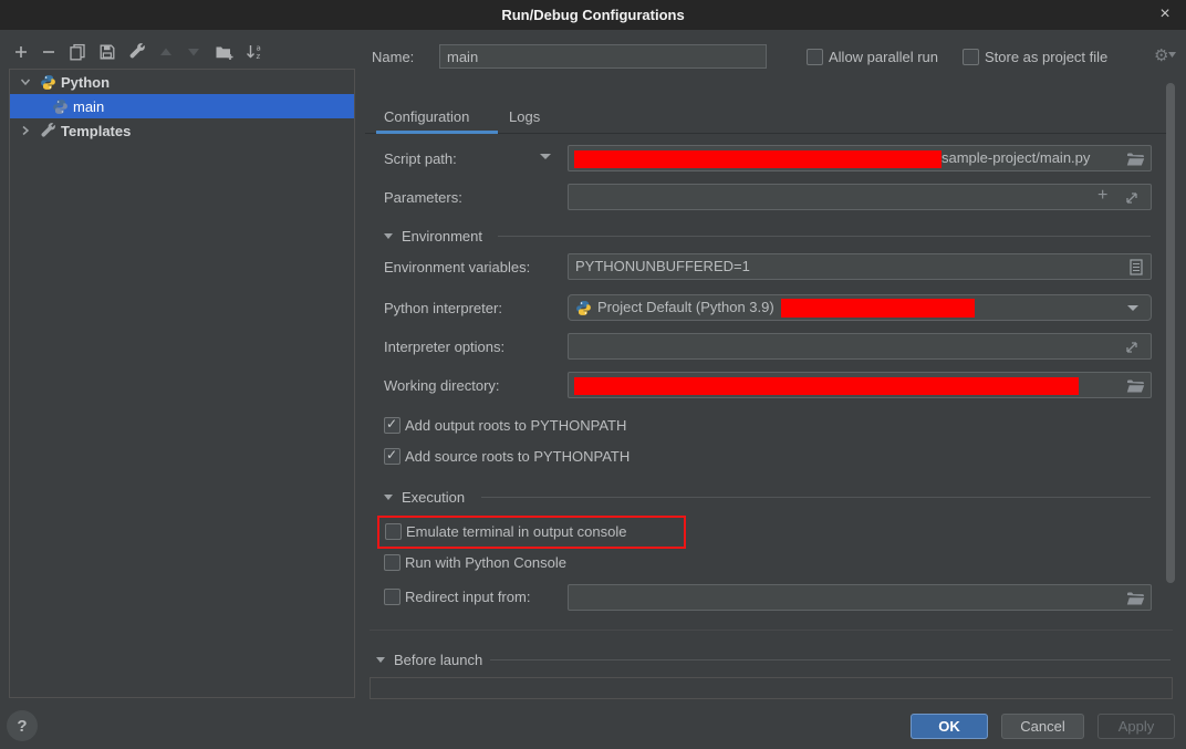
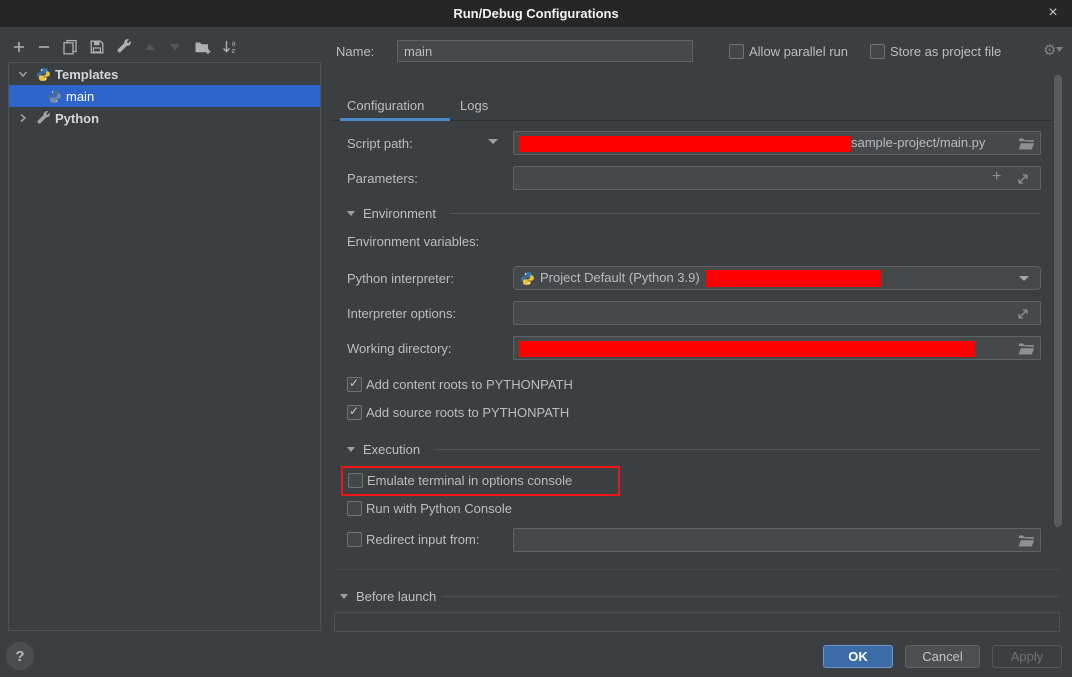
  Run/Debug Configurations
  ×
  a
  z
- Python
+ Templates
  main
- Templates
+ Python
  Name:
  main
  Allow parallel run
  Store as project file
  ⚙
  Configuration
  Logs
  Script path:
  sample-project/main.py
  Parameters:
  +
  Environment
  Environment variables:
- PYTHONUNBUFFERED=1
  Python interpreter:
  Project Default (Python 3.9)
  Interpreter options:
  Working directory:
- Add output roots to PYTHONPATH
+ Add content roots to PYTHONPATH
  Add source roots to PYTHONPATH
  Execution
- Emulate terminal in output console
+ Emulate terminal in options console
  Run with Python Console
  Redirect input from:
  Before launch
  ?
  OK
  Cancel
  Apply
